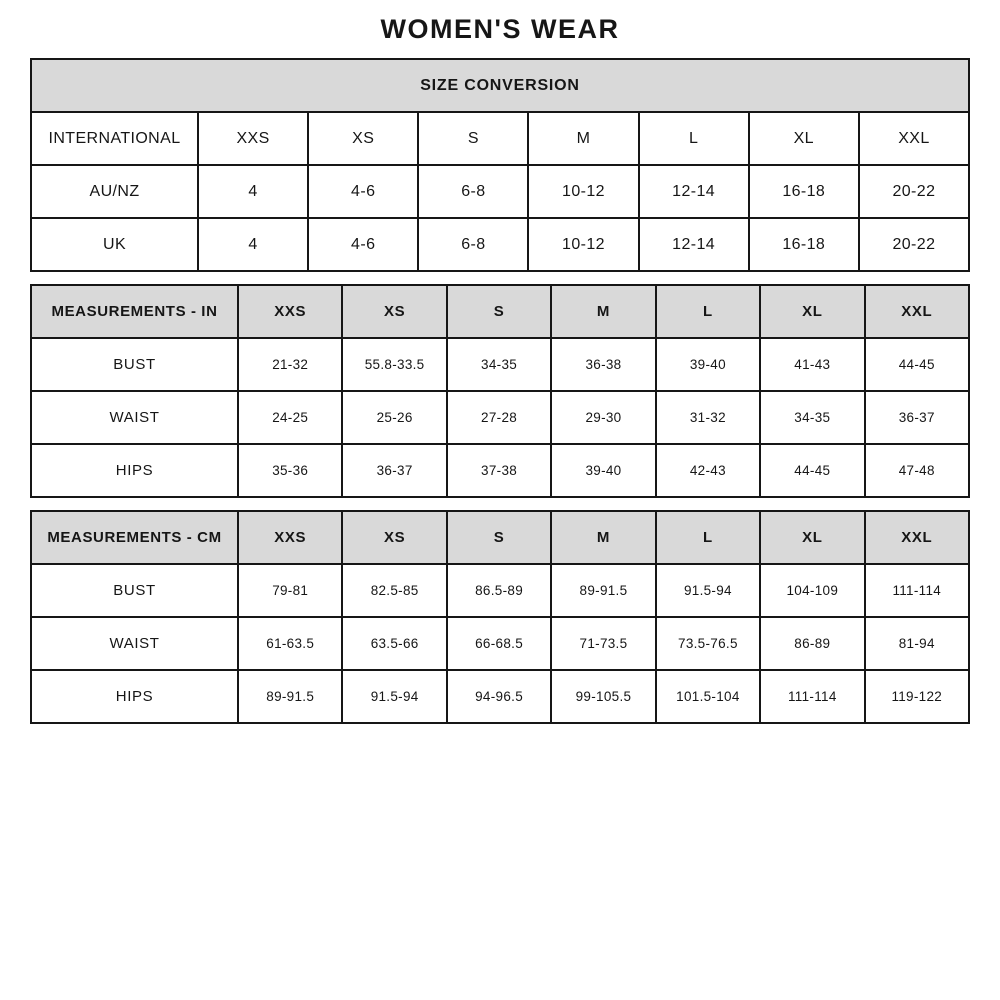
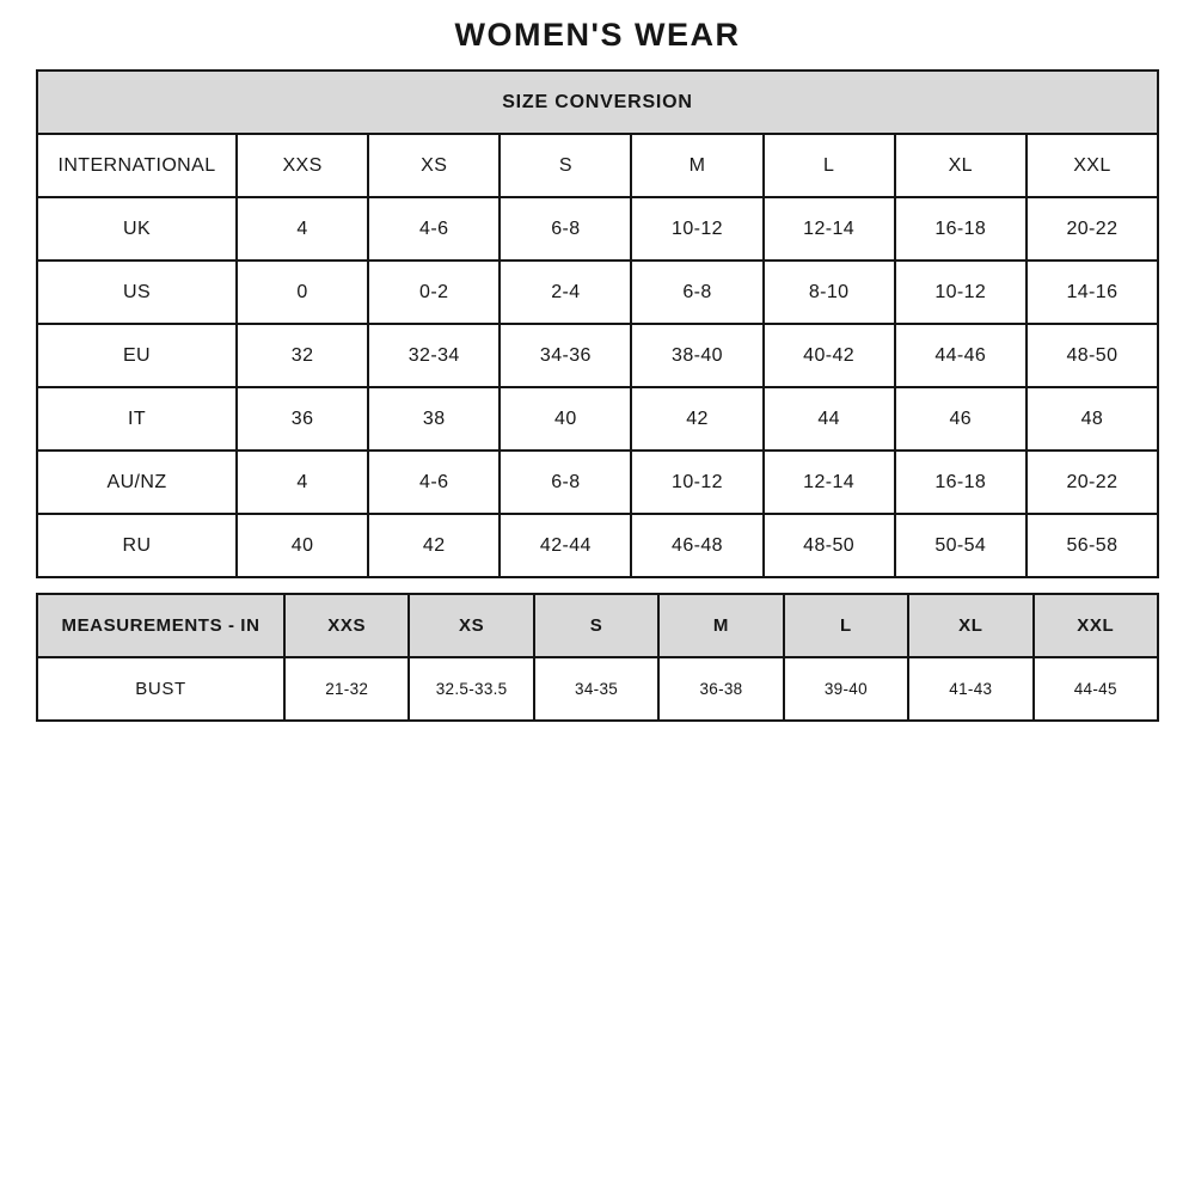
  WOMEN'S WEAR
  SIZE CONVERSION
  INTERNATIONAL	XXS	XS	S	M	L	XL	XXL
- AU/NZ	4	4-6	6-8	10-12	12-14	16-18	20-22
+ UK	4	4-6	6-8	10-12	12-14	16-18	20-22
+ US	0	0-2	2-4	6-8	8-10	10-12	14-16
+ EU	32	32-34	34-36	38-40	40-42	44-46	48-50
+ IT	36	38	40	42	44	46	48
- UK	4	4-6	6-8	10-12	12-14	16-18	20-22
+ AU/NZ	4	4-6	6-8	10-12	12-14	16-18	20-22
+ RU	40	42	42-44	46-48	48-50	50-54	56-58
  MEASUREMENTS - IN	XXS	XS	S	M	L	XL	XXL
- BUST	21-32	55.8-33.5	34-35	36-38	39-40	41-43	44-45
+ BUST	21-32	32.5-33.5	34-35	36-38	39-40	41-43	44-45
- WAIST	24-25	25-26	27-28	29-30	31-32	34-35	36-37
- HIPS	35-36	36-37	37-38	39-40	42-43	44-45	47-48
- MEASUREMENTS - CM	XXS	XS	S	M	L	XL	XXL
- BUST	79-81	82.5-85	86.5-89	89-91.5	91.5-94	104-109	111-114
- WAIST	61-63.5	63.5-66	66-68.5	71-73.5	73.5-76.5	86-89	81-94
- HIPS	89-91.5	91.5-94	94-96.5	99-105.5	101.5-104	111-114	119-122
